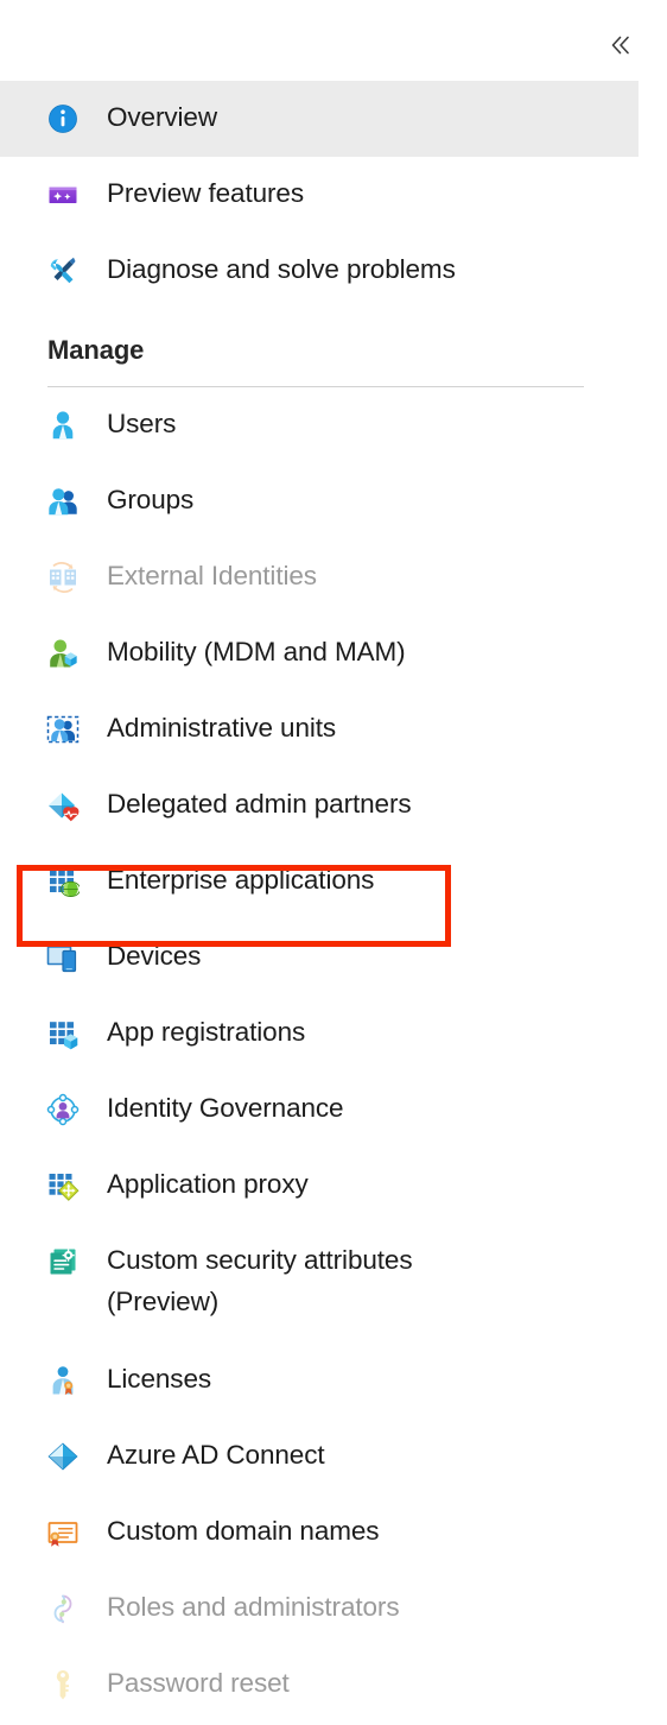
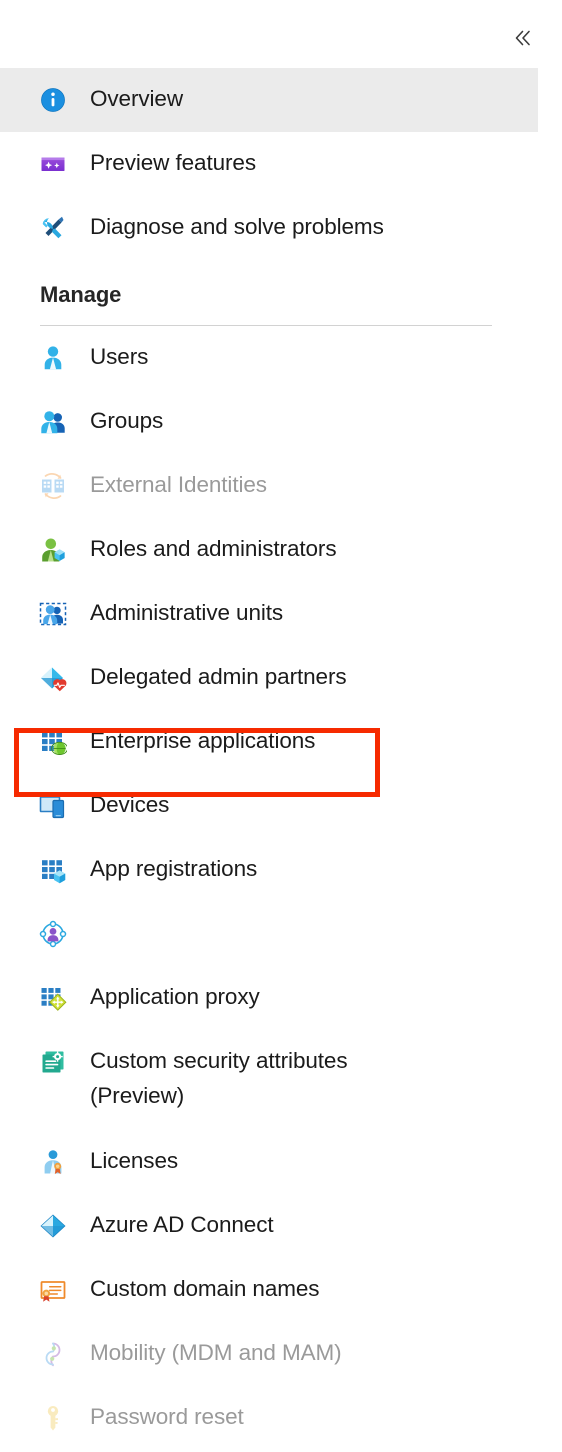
  Overview
  Preview features
  Diagnose and solve problems
  Manage
  Users
  Groups
  External Identities
- Mobility (MDM and MAM)
+ Roles and administrators
  Administrative units
  Delegated admin partners
  Enterprise applications
  Devices
  App registrations
- Identity Governance
  Application proxy
  Custom security attributes (Preview)
  Licenses
  Azure AD Connect
  Custom domain names
- Roles and administrators
+ Mobility (MDM and MAM)
  Password reset
